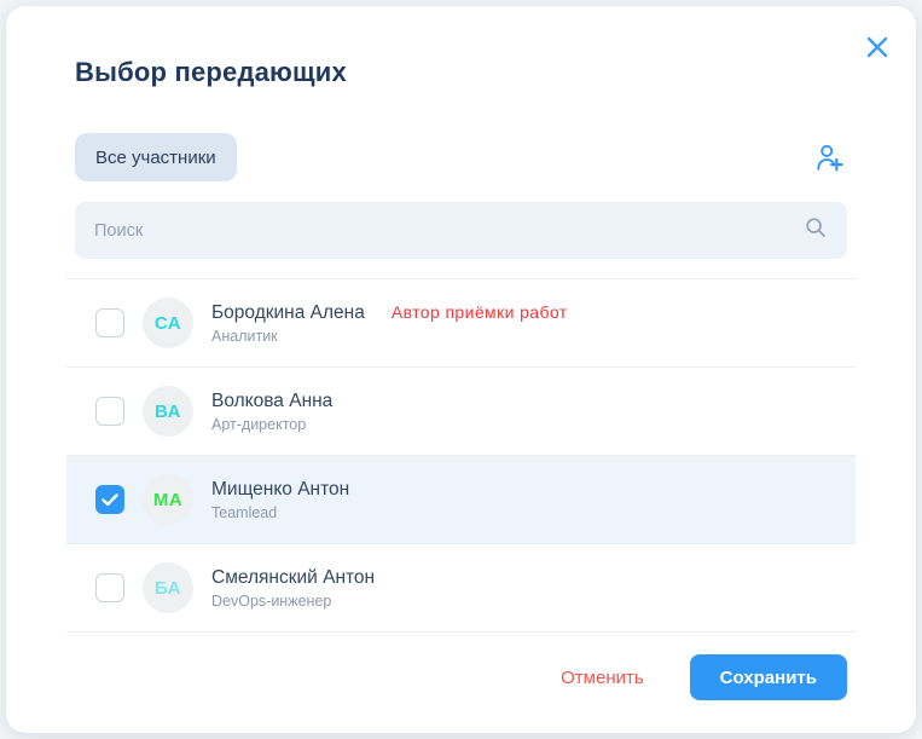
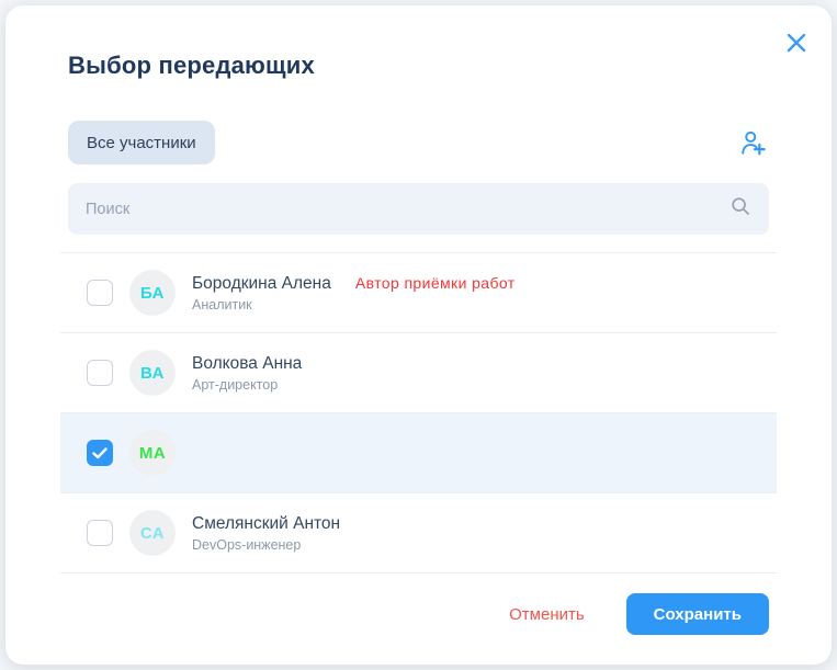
  Выбор передающих
  Все участники
  Поиск
- СА
+ БА
  Бородкина Алена
  Автор приёмки работ
  Аналитик
  ВА
  Волкова Анна
  Арт-директор
  МА
- Мищенко Антон
- Teamlead
- БА
+ СА
  Смелянский Антон
  DevOps-инженер
  Отменить
  Сохранить
